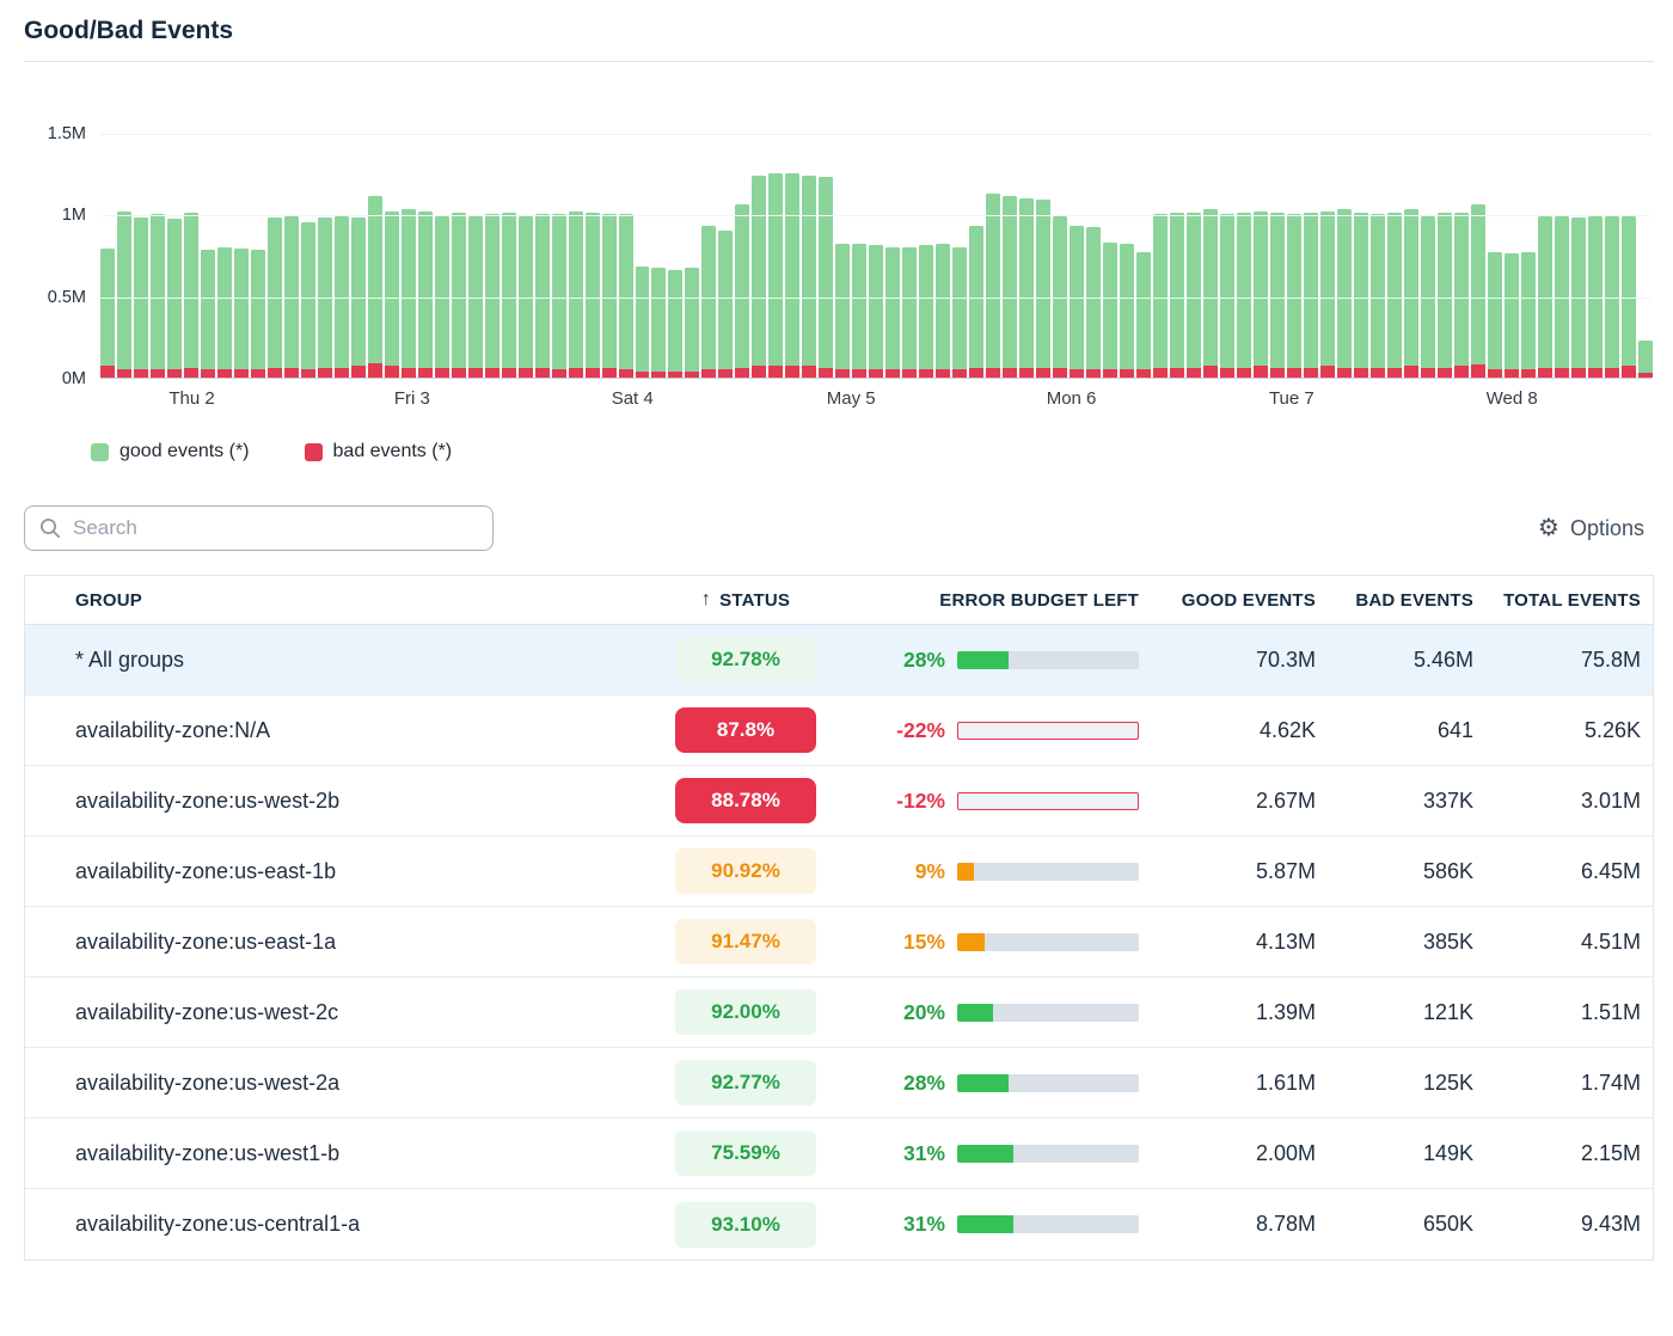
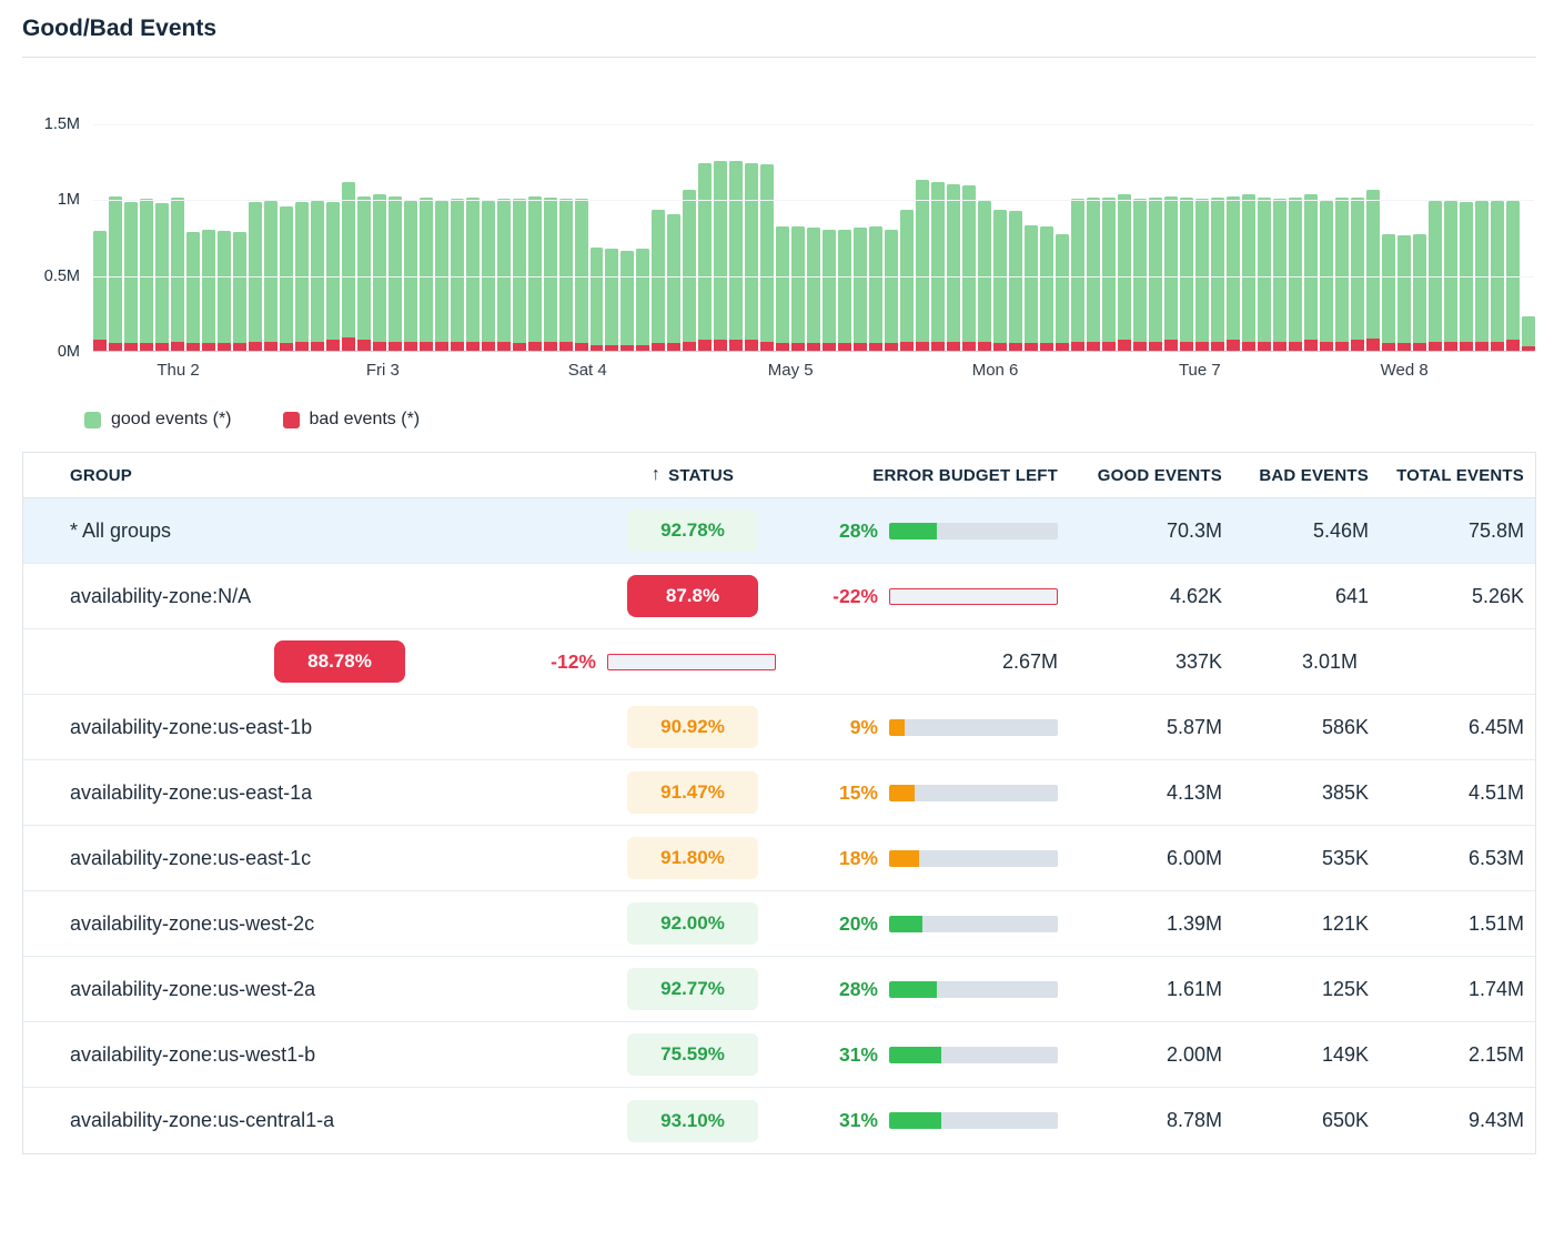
  Good/Bad Events
  1.5M
  1M
  0.5M
  0M
  Thu 2
  Fri 3
  Sat 4
  May 5
  Mon 6
  Tue 7
  Wed 8
  good events (*)
  bad events (*)
- Search
- ⚙
- Options
  GROUP
  ↑
  STATUS
  ERROR BUDGET LEFT
  GOOD EVENTS
  BAD EVENTS
  TOTAL EVENTS
  * All groups
  92.78%
  28%
  70.3M
  5.46M
  75.8M
  availability-zone:N/A
  87.8%
  -22%
  4.62K
  641
  5.26K
- availability-zone:us-west-2b
  88.78%
  -12%
  2.67M
  337K
  3.01M
  availability-zone:us-east-1b
  90.92%
  9%
  5.87M
  586K
  6.45M
  availability-zone:us-east-1a
  91.47%
  15%
  4.13M
  385K
  4.51M
+ availability-zone:us-east-1c
+ 91.80%
+ 18%
+ 6.00M
+ 535K
+ 6.53M
  availability-zone:us-west-2c
  92.00%
  20%
  1.39M
  121K
  1.51M
  availability-zone:us-west-2a
  92.77%
  28%
  1.61M
  125K
  1.74M
  availability-zone:us-west1-b
  75.59%
  31%
  2.00M
  149K
  2.15M
  availability-zone:us-central1-a
  93.10%
  31%
  8.78M
  650K
  9.43M
